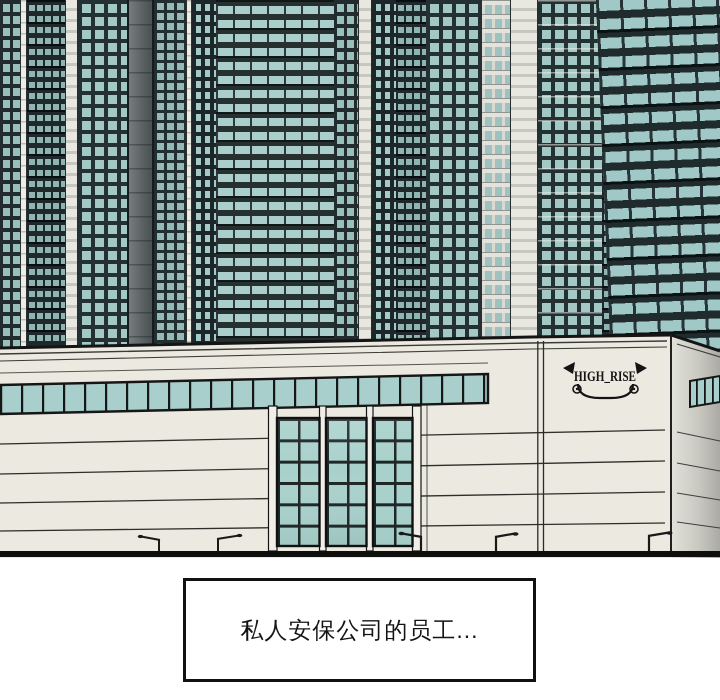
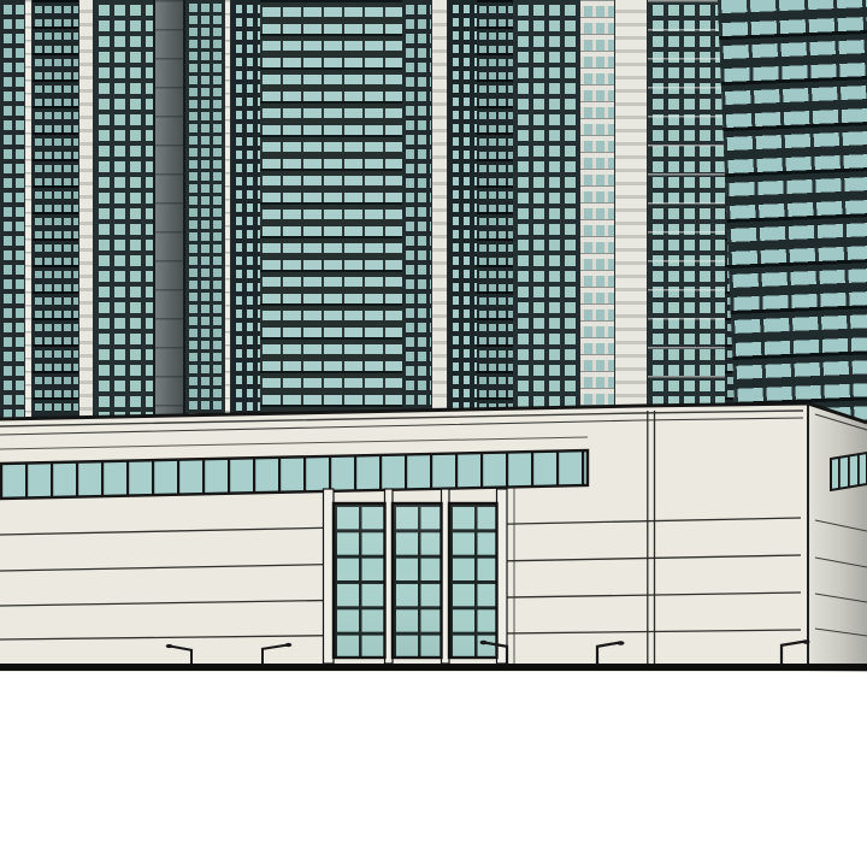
- HIGH_RISE
- 私人安保公司的员工...
